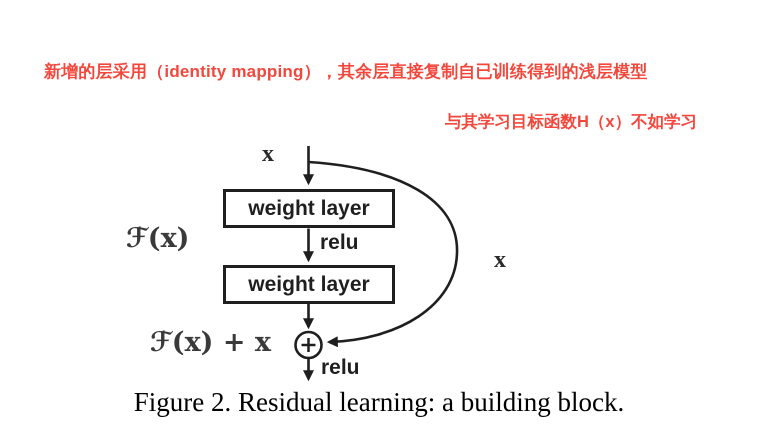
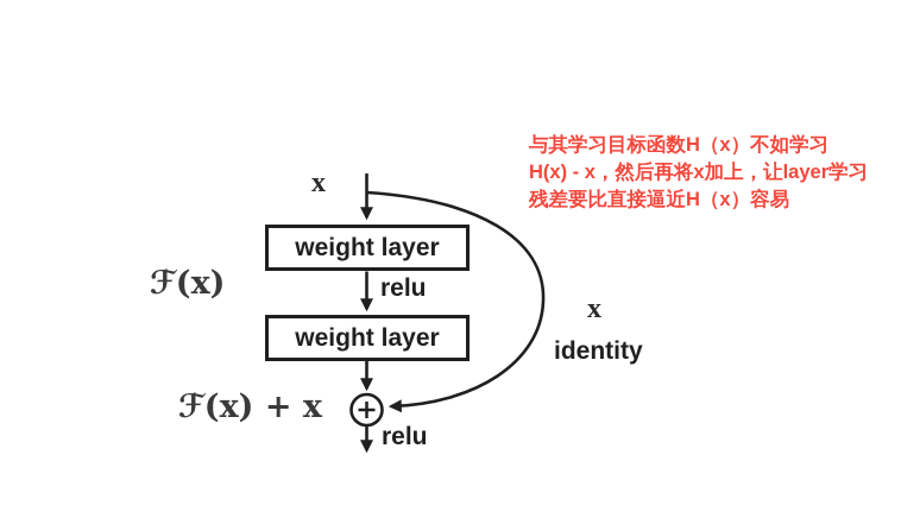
- 新增的层采用（identity mapping），其余层直接复制自已训练得到的浅层模型
  与其学习目标函数H（x）不如学习
+ H(x) - x，然后再将x加上，让layer学习
+ 残差要比直接逼近H（x）容易
  weight layer
  weight layer
  x
  relu
  ℱ(x)
  x
+ identity
  ℱ(x) + x
  relu
- Figure 2. Residual learning: a building block.
